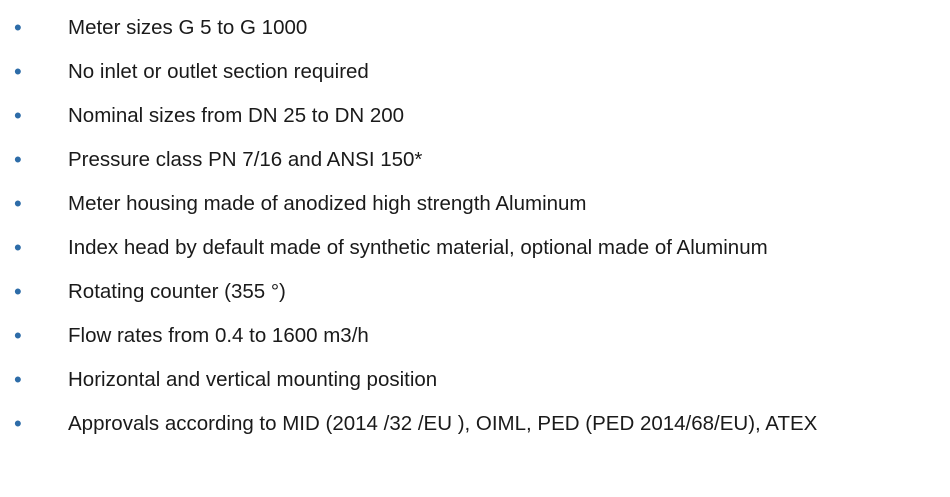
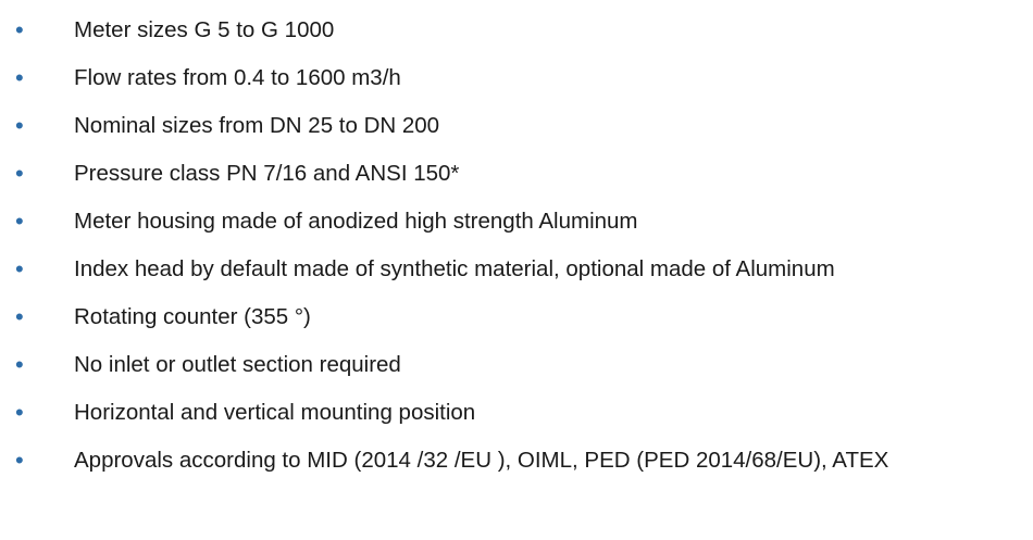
  •
  Meter sizes G 5 to G 1000
  •
- No inlet or outlet section required
+ Flow rates from 0.4 to 1600 m3/h
  •
  Nominal sizes from DN 25 to DN 200
  •
  Pressure class PN 7/16 and ANSI 150*
  •
  Meter housing made of anodized high strength Aluminum
  •
  Index head by default made of synthetic material, optional made of Aluminum
  •
  Rotating counter (355 °)
  •
- Flow rates from 0.4 to 1600 m3/h
+ No inlet or outlet section required
  •
  Horizontal and vertical mounting position
  •
  Approvals according to MID (2014 /32 /EU ), OIML, PED (PED 2014/68/EU), ATEX
